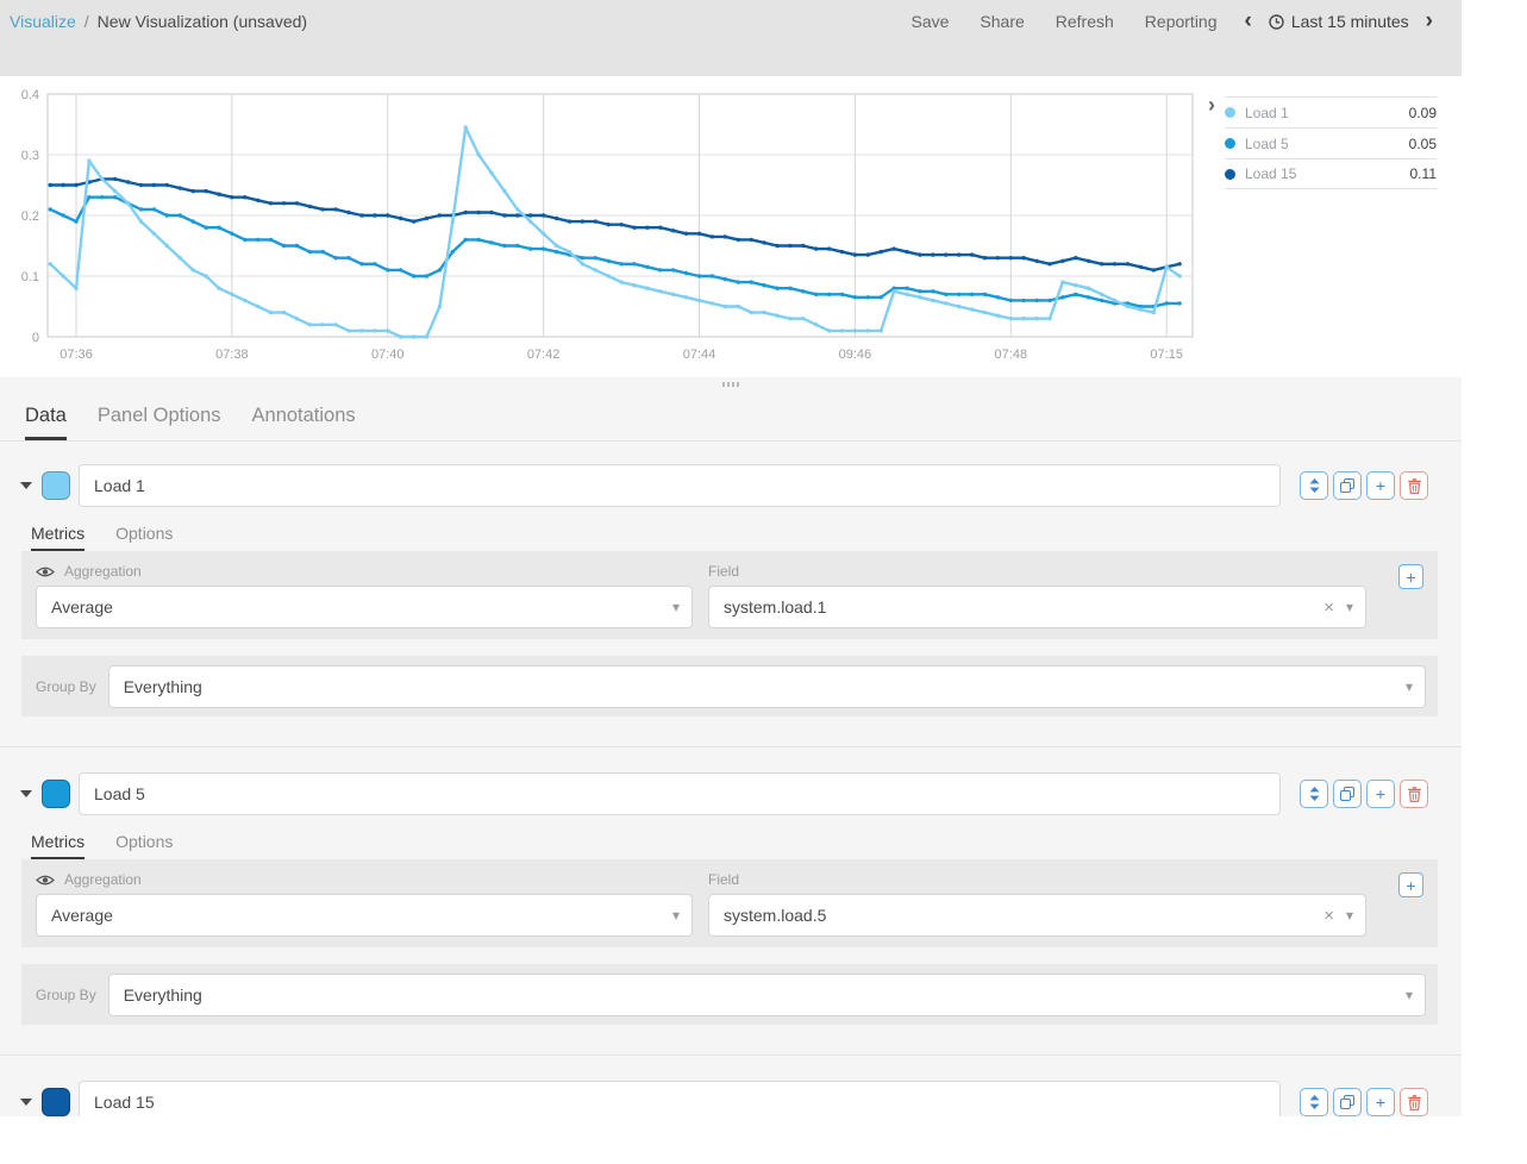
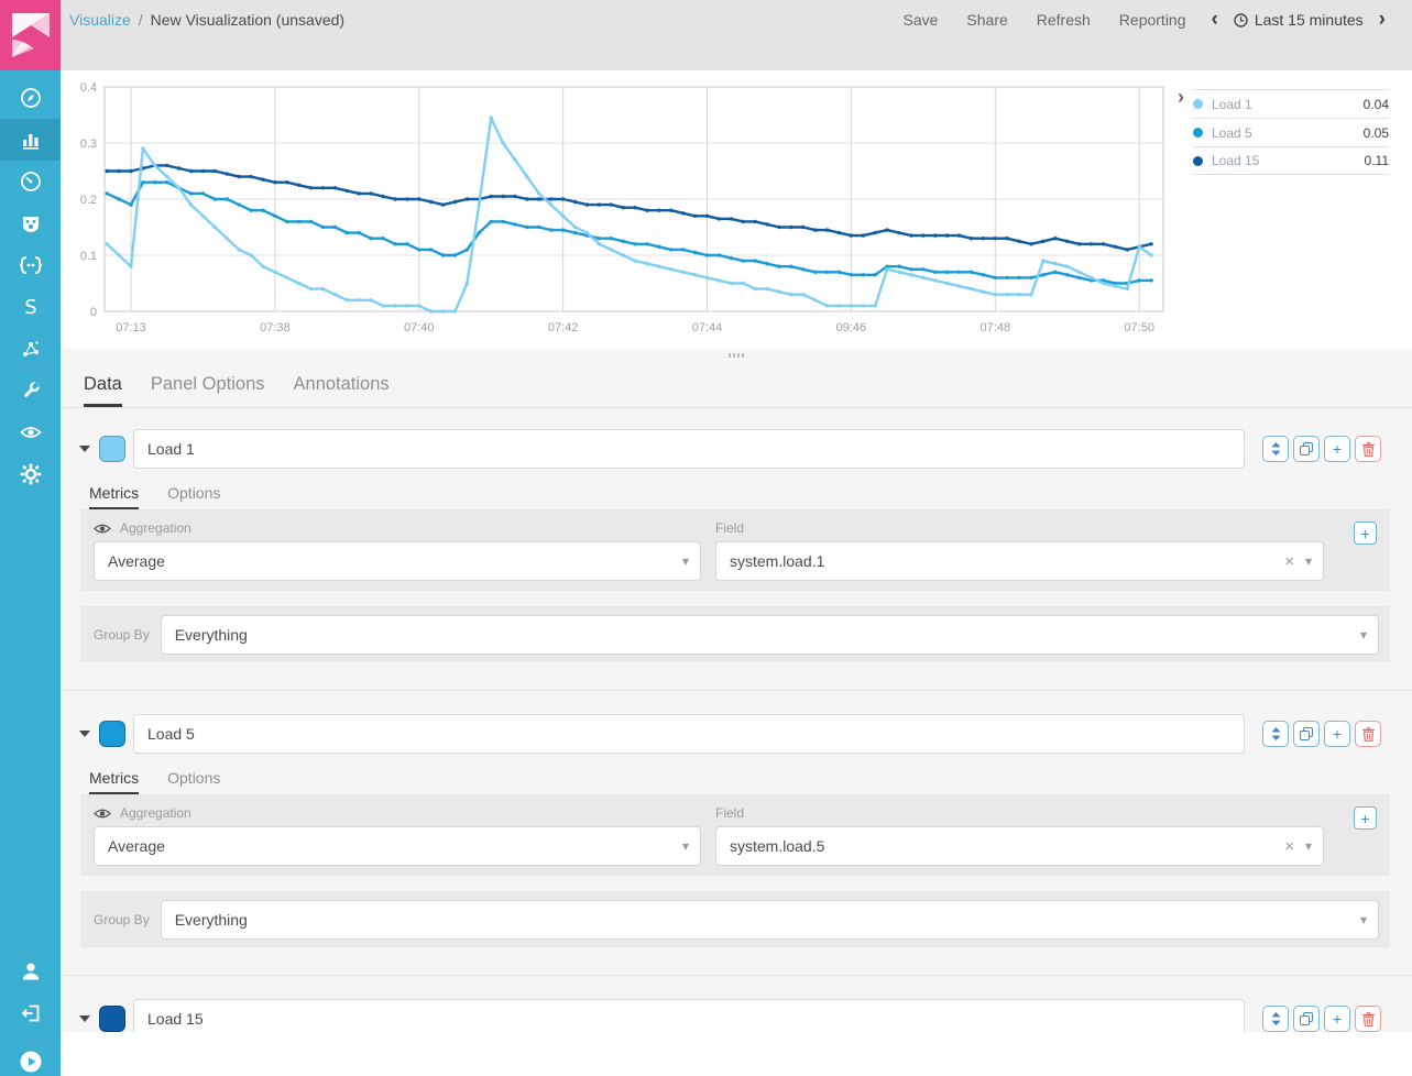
+ S
  Visualize
  /
  New Visualization (unsaved)
  Save
  Share
  Refresh
  Reporting
  ‹
  Last 15 minutes
  ›
  0
  0.1
  0.2
  0.3
  0.4
- 07:36
+ 07:13
  07:38
  07:40
  07:42
  07:44
  09:46
  07:48
- 07:15
+ 07:50
  ›
  Load 1
- 0.09
+ 0.04
  Load 5
  0.05
  Load 15
  0.11
  Data
  Panel Options
  Annotations
  Load 1
  +
  Metrics
  Options
  Aggregation
  Average
  ▾
  Field
  system.load.1
  ×
  ▾
  +
  Group By
  Everything
  ▾
  Load 5
  +
  Metrics
  Options
  Aggregation
  Average
  ▾
  Field
  system.load.5
  ×
  ▾
  +
  Group By
  Everything
  ▾
  Load 15
  +
